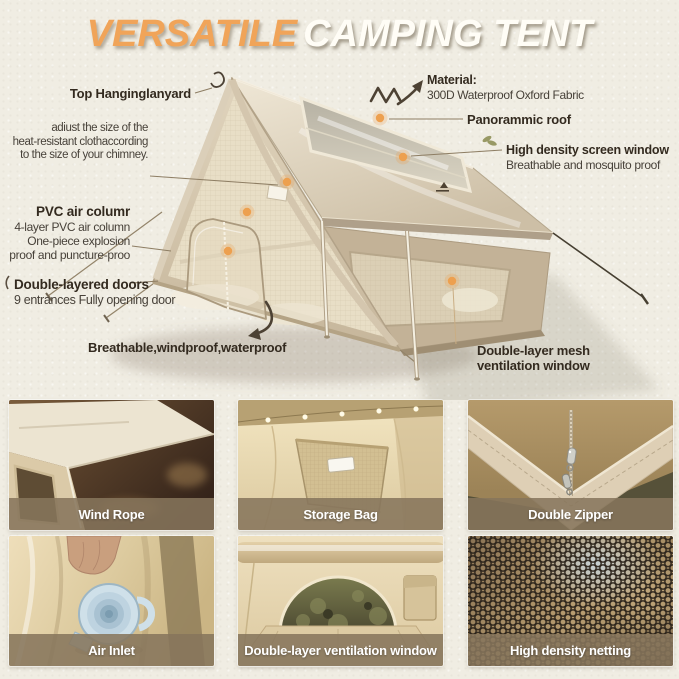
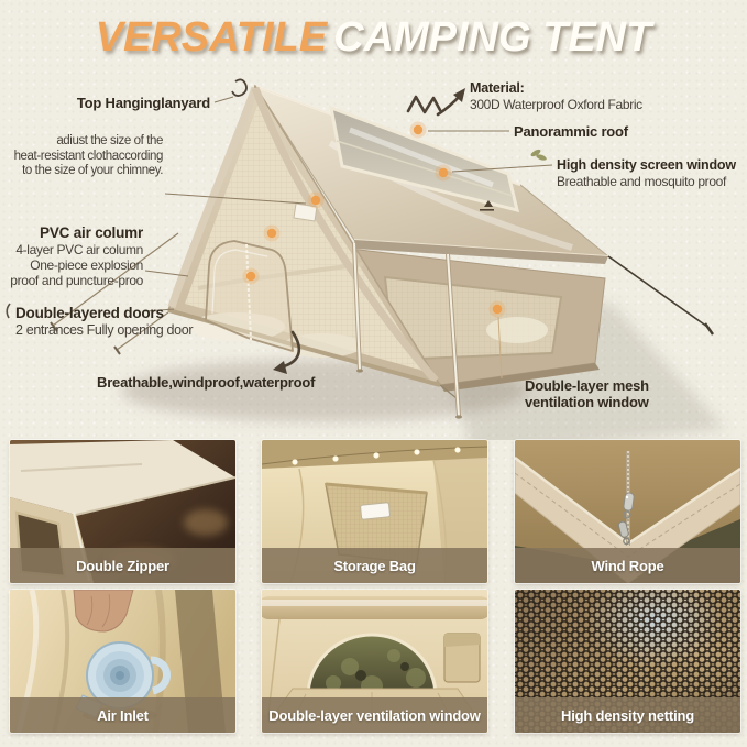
  VERSATILE CAMPING TENT
  Top Hanginglanyard
  adiust the size of the
  heat-resistant clothaccording
  to the size of your chimney.
  PVC air columr
  4-layer PVC air column
  One-piece explosion
  proof and puncture-proo
  Double-layered doors
- 9 entrances Fully opening door
+ 2 entrances Fully opening door
  Breathable,windproof,waterproof
  Material:
  300D Waterproof Oxford Fabric
  Panorammic roof
  High density screen window
  Breathable and mosquito proof
  Double-layer mesh
  ventilation window
- Wind Rope
+ Double Zipper
  Storage Bag
- Double Zipper
+ Wind Rope
  Air Inlet
  Double-layer ventilation window
  High density netting
